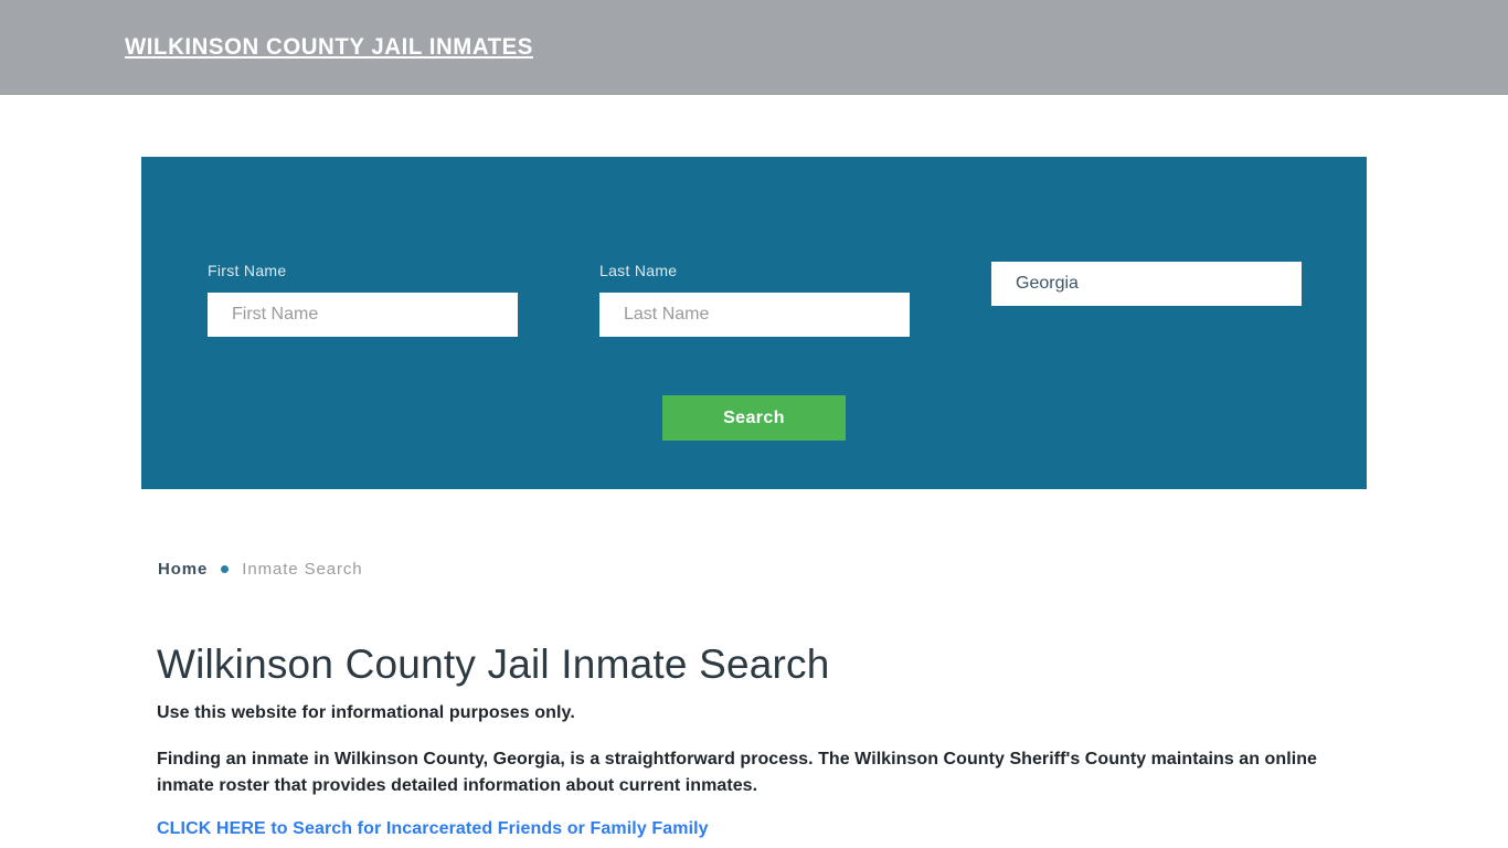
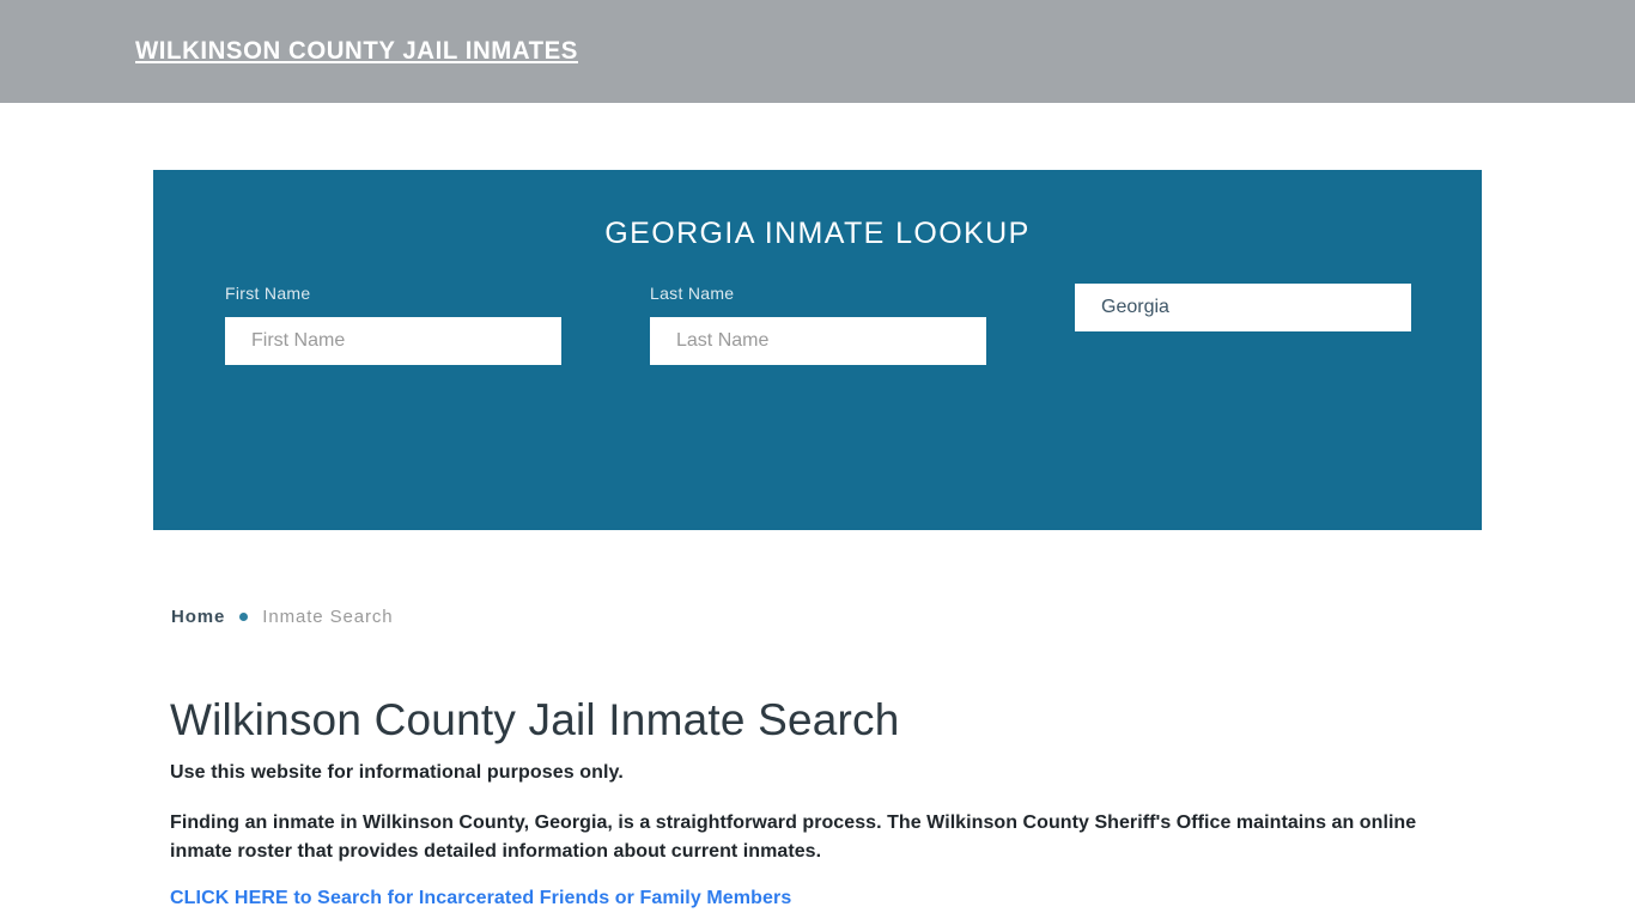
  WILKINSON COUNTY JAIL INMATES
+ GEORGIA INMATE LOOKUP
  First Name
  First Name
  Last Name
  Last Name
  Georgia
- Search
  Home
  Inmate Search
  Wilkinson County Jail Inmate Search
  Use this website for informational purposes only.
- Finding an inmate in Wilkinson County, Georgia, is a straightforward process. The Wilkinson County Sheriff's County maintains an online inmate roster that provides detailed information about current inmates.
+ Finding an inmate in Wilkinson County, Georgia, is a straightforward process. The Wilkinson County Sheriff's Office maintains an online inmate roster that provides detailed information about current inmates.
- CLICK HERE to Search for Incarcerated Friends or Family Family
+ CLICK HERE to Search for Incarcerated Friends or Family Members
